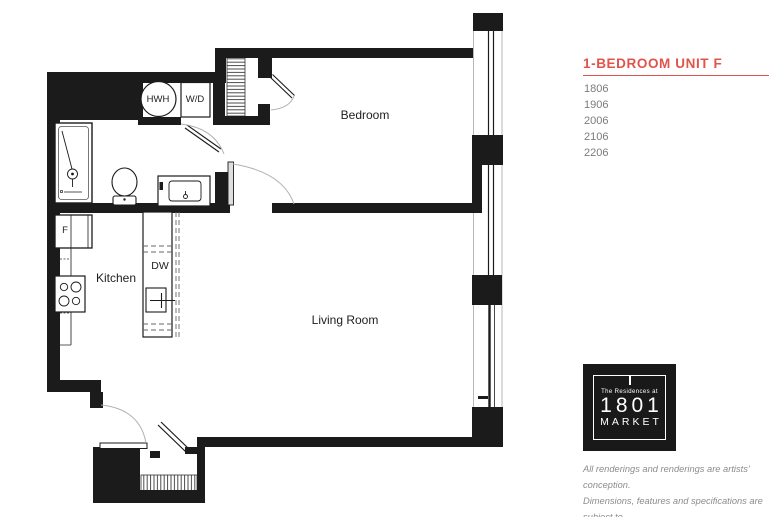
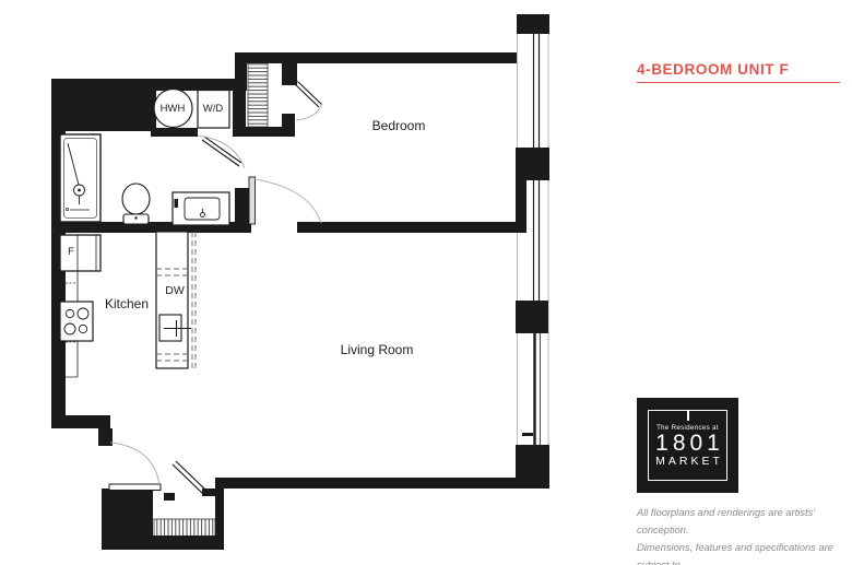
  Bedroom
  Living Room
  Kitchen
  DW
  HWH
  W/D
  F
- 1-BEDROOM UNIT F
+ 4-BEDROOM UNIT F
- 1806
- 1906
- 2006
- 2106
- 2206
  1801
  MARKET
- All renderings and renderings are artists' conception.
+ All floorplans and renderings are artists' conception.
  Dimensions, features and specifications are
